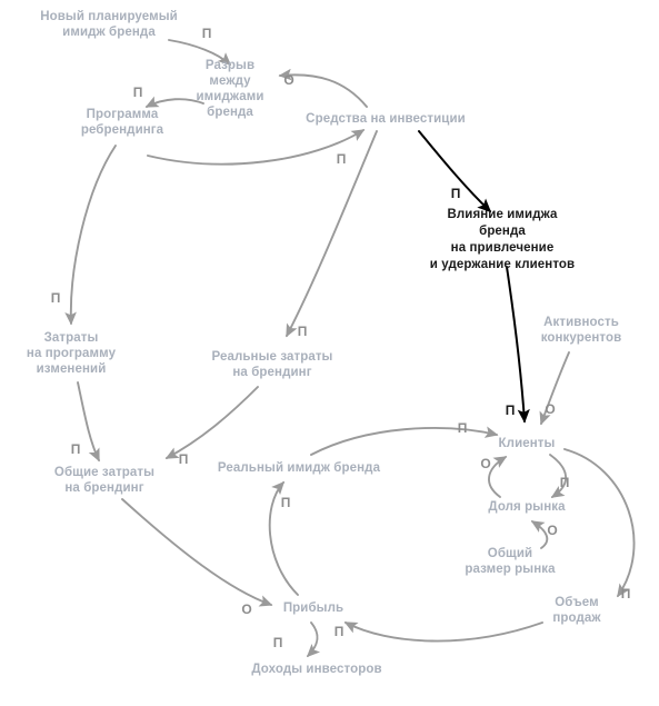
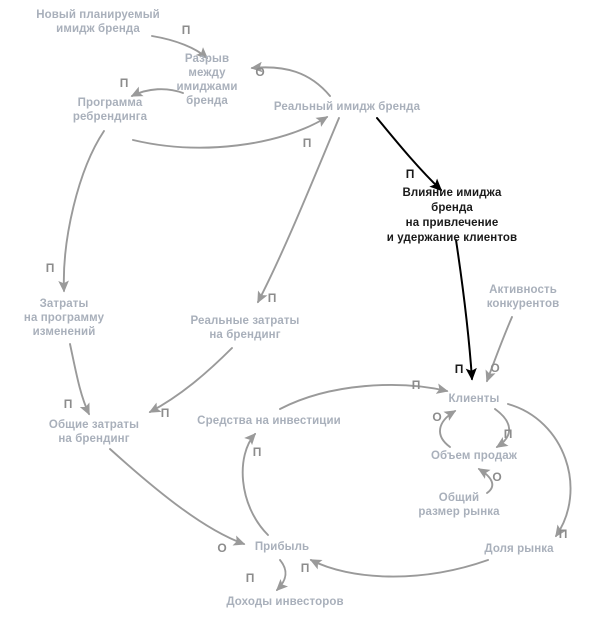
  Новый планируемый
  имидж бренда
  Разрыв
  между
  имиджами
  бренда
  Программа
  ребрендинга
- Средства на инвестиции
+ Реальный имидж бренда
  Влияние имиджа бренда
  на привлечение
  и удержание клиентов
  Затраты
  на программу
  изменений
  Реальные затраты
  на брендинг
  Активность
  конкурентов
  Общие затраты
  на брендинг
- Реальный имидж бренда
+ Средства на инвестиции
  Клиенты
- Доля рынка
+ Объем продаж
  Общий
  размер рынка
- Объем продаж
+ Доля рынка
  Прибыль
  Доходы инвесторов
  П
  П
  О
  П
  П
  П
  П
  П
  П
  П
  О
  П
  П
  О
  О
  П
  П
  О
  П
  П
